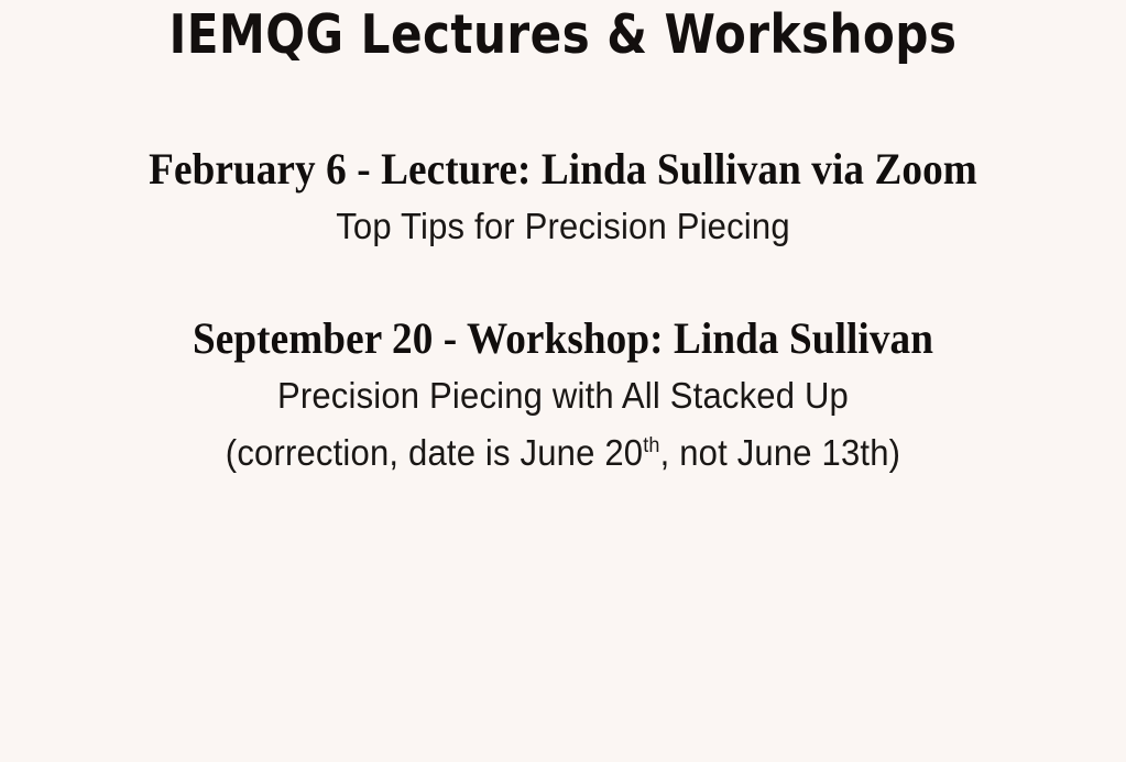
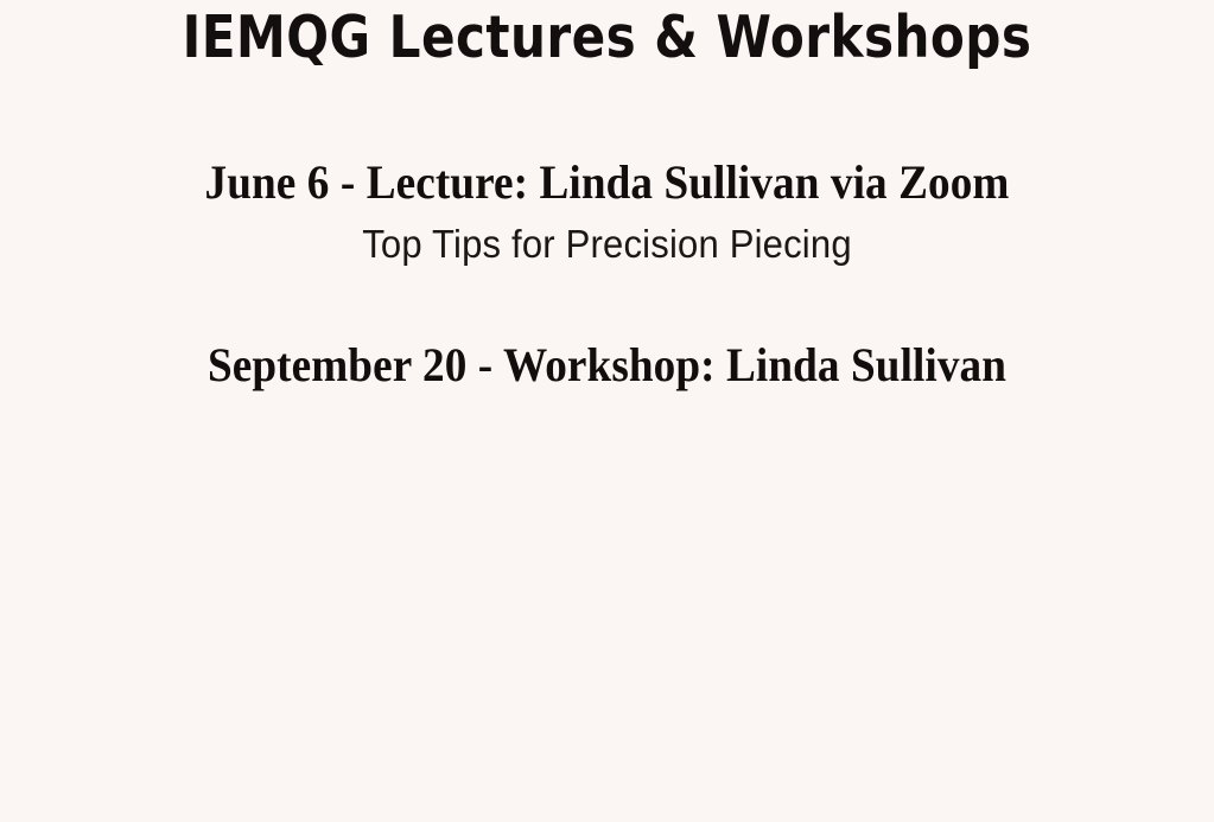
  IEMQG Lectures & Workshops
- February 6 - Lecture: Linda Sullivan via Zoom
+ June 6 - Lecture: Linda Sullivan via Zoom
  Top Tips for Precision Piecing
  September 20 - Workshop: Linda Sullivan
- Precision Piecing with All Stacked Up
- (correction, date is June 20th, not June 13th)
